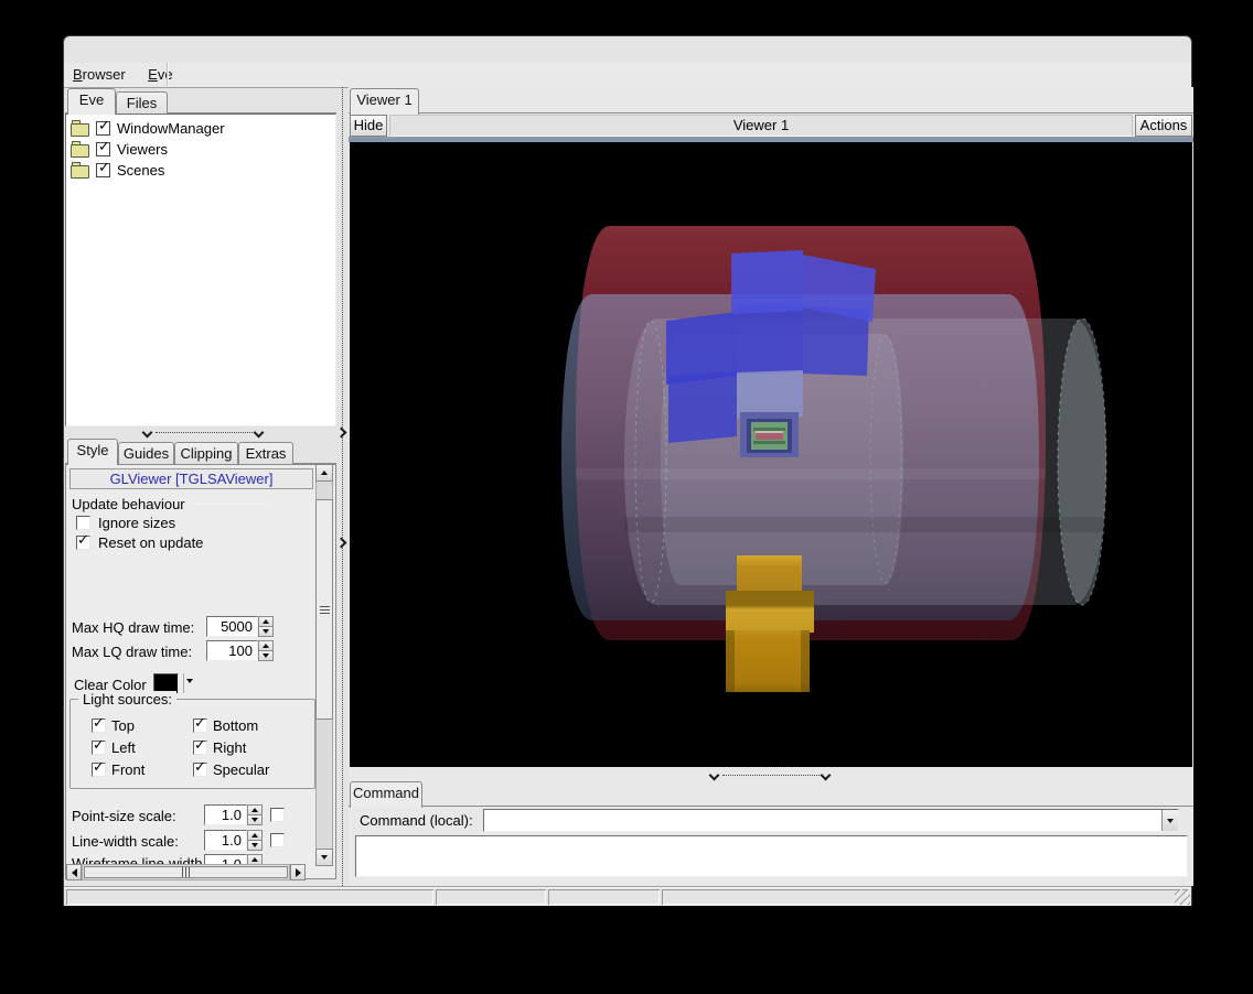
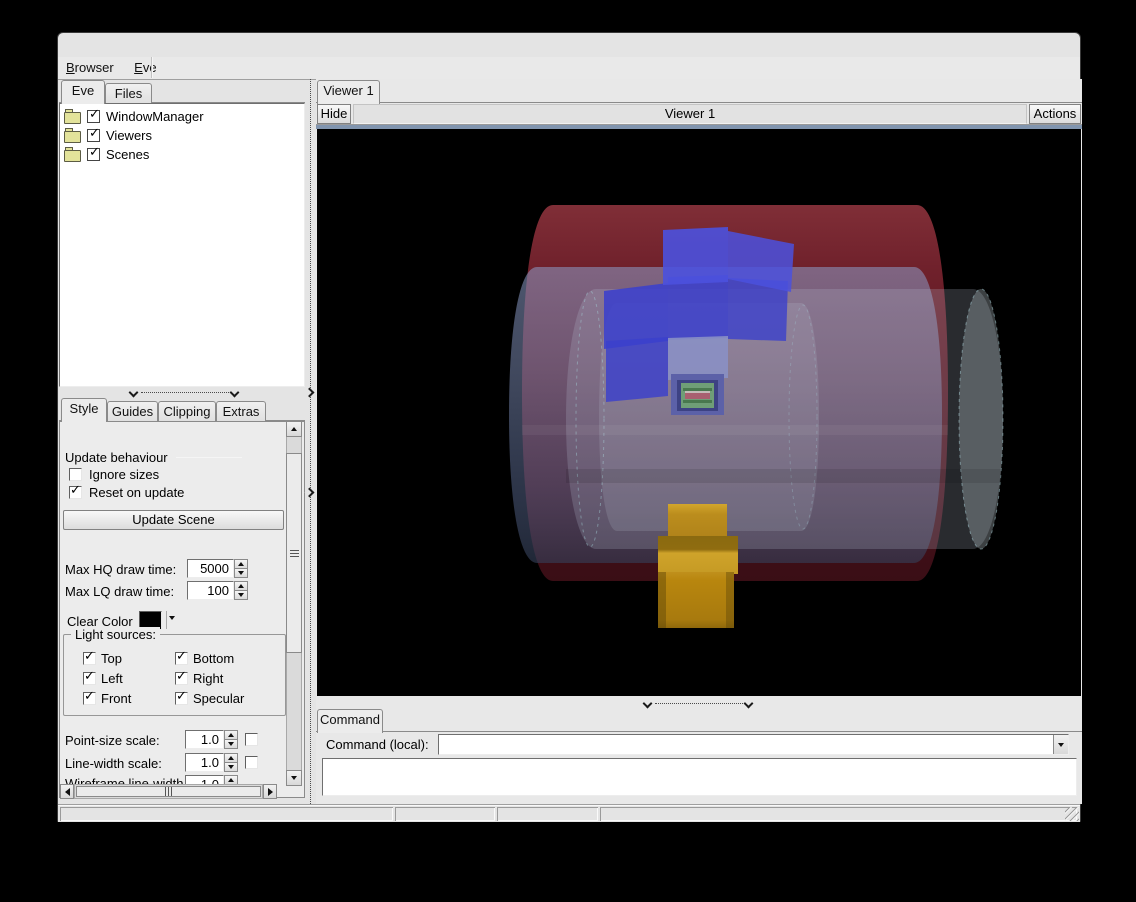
  Browser Ev
  Eve
  Files
  ✓
  WindowManager
  ✓
  Viewers
  ✓
  Scenes
  Style
  Guides
  Clipping
  Extras
- GLViewer [TGLSAViewer]
  Update behaviour
  Ignore sizes
  ✓
  Reset on update
+ Update Scene
  Max HQ draw time:
  5000
  Max LQ draw time:
  100
  Clear Color
  Light sources:
  ✓
  Top
  ✓
  Bottom
  ✓
  Left
  ✓
  Right
  ✓
  Front
  ✓
  Specular
  Point-size scale:
  1.0
  Line-width scale:
  1.0
  Viewer 1
  Hide
  Viewer 1
  Actions
  Command
  Command (local):
